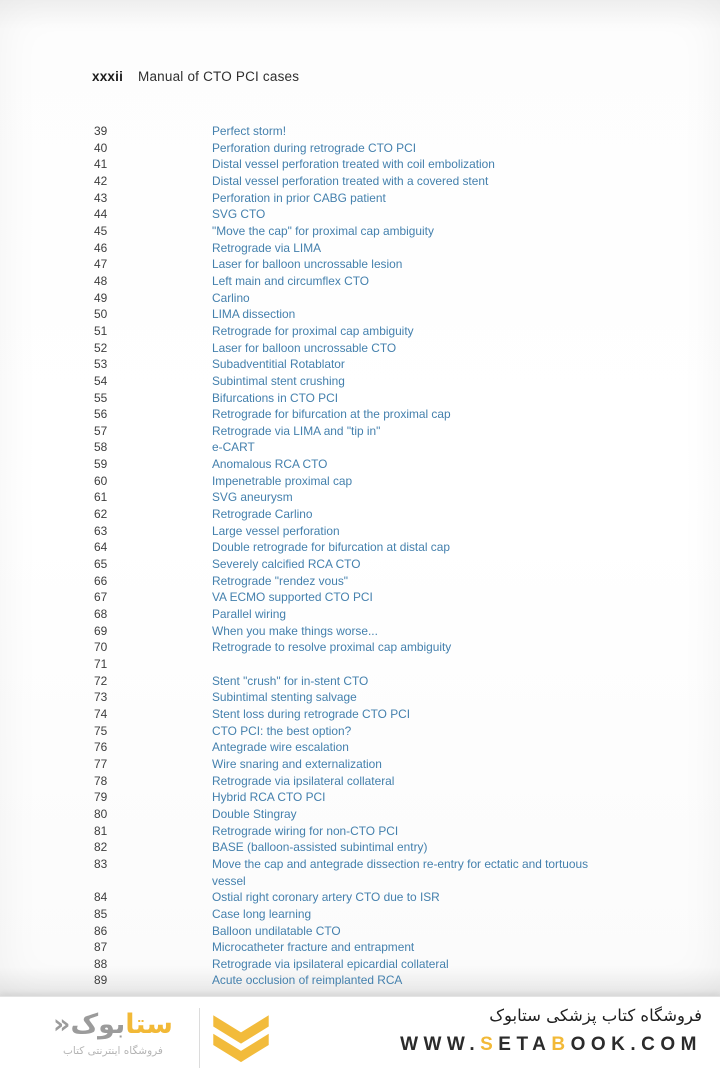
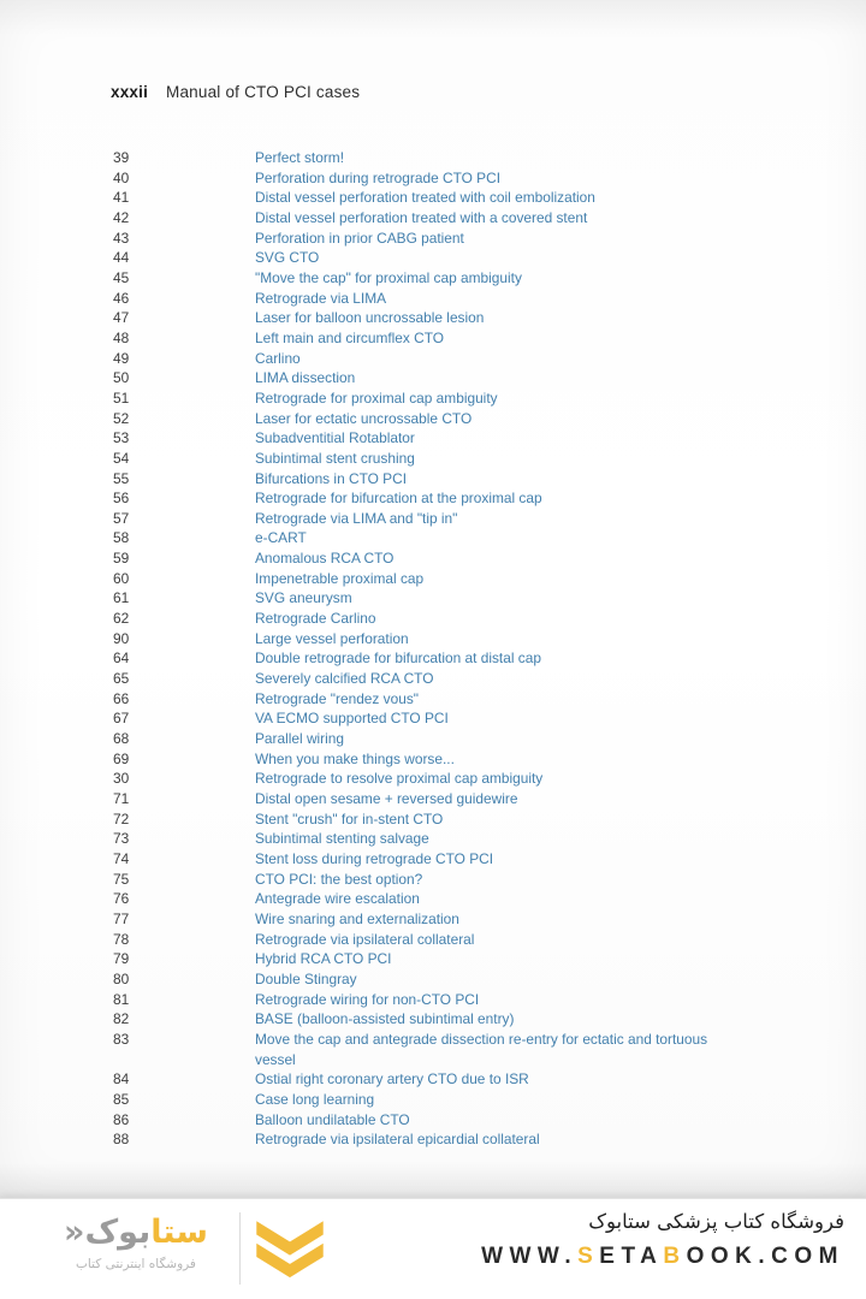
  xxxii Manual of CTO PCI cases
  39
  Perfect storm!
  40
  Perforation during retrograde CTO PCI
  41
  Distal vessel perforation treated with coil embolization
  42
  Distal vessel perforation treated with a covered stent
  43
  Perforation in prior CABG patient
  44
  SVG CTO
  45
  "Move the cap" for proximal cap ambiguity
  46
  Retrograde via LIMA
  47
  Laser for balloon uncrossable lesion
  48
  Left main and circumflex CTO
  49
  Carlino
  50
  LIMA dissection
  51
  Retrograde for proximal cap ambiguity
  52
- Laser for balloon uncrossable CTO
+ Laser for ectatic uncrossable CTO
  53
  Subadventitial Rotablator
  54
  Subintimal stent crushing
  55
  Bifurcations in CTO PCI
  56
  Retrograde for bifurcation at the proximal cap
  57
  Retrograde via LIMA and "tip in"
  58
  e-CART
  59
  Anomalous RCA CTO
  60
  Impenetrable proximal cap
  61
  SVG aneurysm
  62
  Retrograde Carlino
- 63
+ 90
  Large vessel perforation
  64
  Double retrograde for bifurcation at distal cap
  65
  Severely calcified RCA CTO
  66
  Retrograde "rendez vous"
  67
  VA ECMO supported CTO PCI
  68
  Parallel wiring
  69
  When you make things worse...
- 70
+ 30
  Retrograde to resolve proximal cap ambiguity
  71
+ Distal open sesame + reversed guidewire
  72
  Stent "crush" for in-stent CTO
  73
  Subintimal stenting salvage
  74
  Stent loss during retrograde CTO PCI
  75
  CTO PCI: the best option?
  76
  Antegrade wire escalation
  77
  Wire snaring and externalization
  78
  Retrograde via ipsilateral collateral
  79
  Hybrid RCA CTO PCI
  80
  Double Stingray
  81
  Retrograde wiring for non-CTO PCI
  82
  BASE (balloon-assisted subintimal entry)
  83
  Move the cap and antegrade dissection re-entry for ectatic and tortuous vessel
  84
  Ostial right coronary artery CTO due to ISR
  85
  Case long learning
  86
  Balloon undilatable CTO
- 87
- Microcatheter fracture and entrapment
  88
  Retrograde via ipsilateral epicardial collateral
- 89
- Acute occlusion of reimplanted RCA
  ستابوک«
  فروشگاه اینترنتی کتاب
  فروشگاه کتاب پزشکی ستابوک
  WWW.SETABOOK.COM
